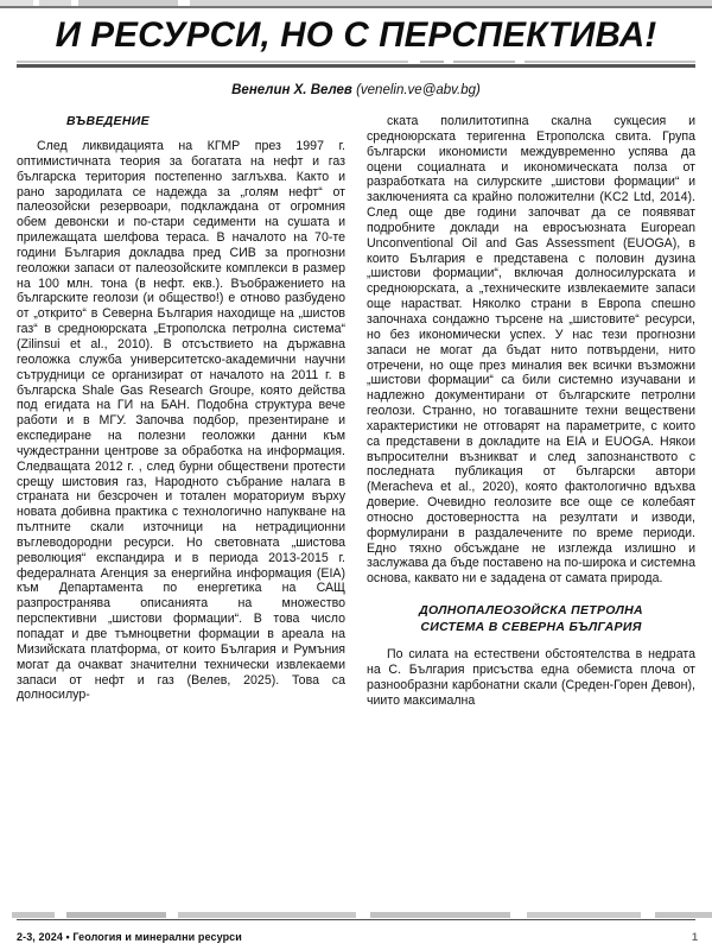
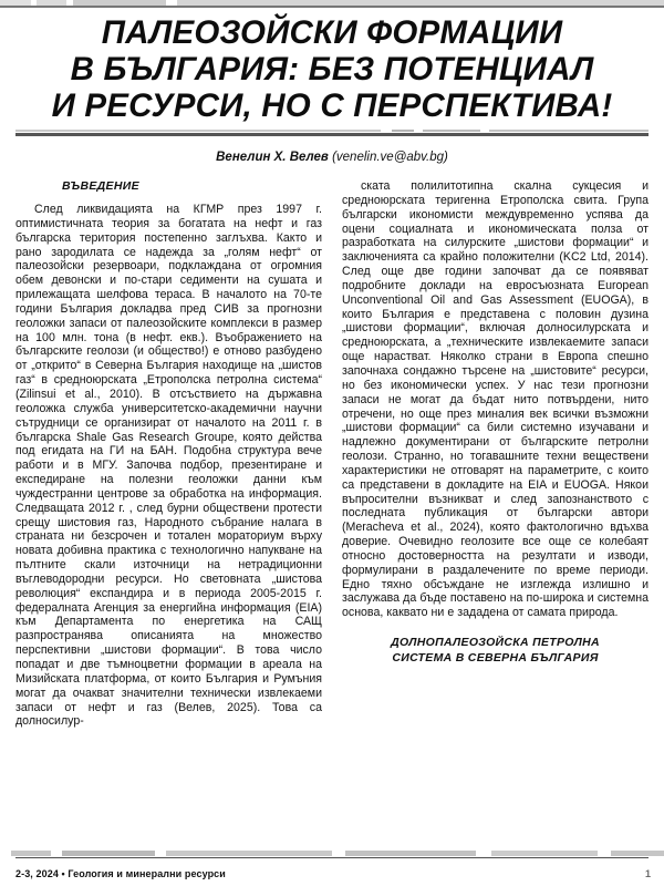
+ ПАЛЕОЗОЙСКИ ФОРМАЦИИ
+ В БЪЛГАРИЯ: БЕЗ ПОТЕНЦИАЛ
  И РЕСУРСИ, НО С ПЕРСПЕКТИВА!
  Венелин Х. Велев (venelin.ve@abv.bg)
  ВЪВЕДЕНИЕ
- След ликвидацията на КГМР през 1997 г. оптимистичната теория за богатата на нефт и газ българска територия постепенно заглъхва. Както и рано зародилата се надежда за „голям нефт“ от палеозойски резервоари, подклаждана от огромния обем девонски и по-стари седименти на сушата и прилежащата шелфова тераса. В началото на 70-те години България докладва пред СИВ за прогнозни геоложки запаси от палеозойските комплекси в размер на 100 млн. тона (в нефт. екв.). Въображението на българските геолози (и общество!) е отново разбудено от „открито“ в Северна България находище на „шистов газ“ в средноюрската „Етрополска петролна система“ (Zilinsui et al., 2010). В отсъствието на държавна геоложка служба университетско-академични научни сътрудници се организират от началото на 2011 г. в българска Shale Gas Research Groupe, която действа под егидата на ГИ на БАН. Подобна структура вече работи и в МГУ. Започва подбор, презентиране и експедиране на полезни геоложки данни към чуждестранни центрове за обработка на информация. Следващата 2012 г. , след бурни обществени протести срещу шистовия газ, Народното събрание налага в страната ни безсрочен и тотален мораториум върху новата добивна практика с технологично напукване на пълтните скали източници на нетрадиционни въглеводородни ресурси. Но световната „шистова революция“ експандира и в периода 2013-2015 г. федералната Агенция за енергийна информация (EIA) към Департамента по енергетика на САЩ разпространява описанията на множество перспективни „шистови формации“. В това число попадат и две тъмноцветни формации в ареала на Мизийската платформа, от които България и Румъния могат да очакват значителни технически извлекаеми запаси от нефт и газ (Велев, 2025). Това са долносилур-
+ След ликвидацията на КГМР през 1997 г. оптимистичната теория за богатата на нефт и газ българска територия постепенно заглъхва. Както и рано зародилата се надежда за „голям нефт“ от палеозойски резервоари, подклаждана от огромния обем девонски и по-стари седименти на сушата и прилежащата шелфова тераса. В началото на 70-те години България докладва пред СИВ за прогнозни геоложки запаси от палеозойските комплекси в размер на 100 млн. тона (в нефт. екв.). Въображението на българските геолози (и общество!) е отново разбудено от „открито“ в Северна България находище на „шистов газ“ в средноюрската „Етрополска петролна система“ (Zilinsui et al., 2010). В отсъствието на държавна геоложка служба университетско-академични научни сътрудници се организират от началото на 2011 г. в българска Shale Gas Research Groupe, която действа под егидата на ГИ на БАН. Подобна структура вече работи и в МГУ. Започва подбор, презентиране и експедиране на полезни геоложки данни към чуждестранни центрове за обработка на информация. Следващата 2012 г. , след бурни обществени протести срещу шистовия газ, Народното събрание налага в страната ни безсрочен и тотален мораториум върху новата добивна практика с технологично напукване на пълтните скали източници на нетрадиционни въглеводородни ресурси. Но световната „шистова революция“ експандира и в периода 2005-2015 г. федералната Агенция за енергийна информация (EIA) към Департамента по енергетика на САЩ разпространява описанията на множество перспективни „шистови формации“. В това число попадат и две тъмноцветни формации в ареала на Мизийската платформа, от които България и Румъния могат да очакват значителни технически извлекаеми запаси от нефт и газ (Велев, 2025). Това са долносилур-
- ската полилитотипна скална сукцесия и средноюрската теригенна Етрополска свита. Група български икономисти междувременно успява да оцени социалната и икономическата полза от разработката на силурските „шистови формации“ и заключенията са крайно положителни (KC2 Ltd, 2014). След още две години започват да се появяват подробните доклади на евросъюзната European Unconventional Oil and Gas Assessment (EUOGA), в които България е представена с половин дузина „шистови формации“, включая долносилурската и средноюрската, а „техническите извлекаемите запаси още нарастват. Няколко страни в Европа спешно започнаха сондажно търсене на „шистовите“ ресурси, но без икономически успех. У нас тези прогнозни запаси не могат да бъдат нито потвърдени, нито отречени, но още през миналия век всички възможни „шистови формации“ са били системно изучавани и надлежно документирани от българските петролни геолози. Странно, но тогавашните техни веществени характеристики не отговарят на параметрите, с които са представени в докладите на EIA и EUOGA. Някои въпросителни възникват и след запознанството с последната публикация от български автори (Meracheva et al., 2020), която фактологично вдъхва доверие. Очевидно геолозите все още се колебаят относно достоверността на резултати и изводи, формулирани в раздалечените по време периоди. Едно тяхно обсъждане не изглежда излишно и заслужава да бъде поставено на по-широка и системна основа, каквато ни е зададена от самата природа.
+ ската полилитотипна скална сукцесия и средноюрската теригенна Етрополска свита. Група български икономисти междувременно успява да оцени социалната и икономическата полза от разработката на силурските „шистови формации“ и заключенията са крайно положителни (KC2 Ltd, 2014). След още две години започват да се появяват подробните доклади на евросъюзната European Unconventional Oil and Gas Assessment (EUOGA), в които България е представена с половин дузина „шистови формации“, включая долносилурската и средноюрската, а „техническите извлекаемите запаси още нарастват. Няколко страни в Европа спешно започнаха сондажно търсене на „шистовите“ ресурси, но без икономически успех. У нас тези прогнозни запаси не могат да бъдат нито потвърдени, нито отречени, но още през миналия век всички възможни „шистови формации“ са били системно изучавани и надлежно документирани от българските петролни геолози. Странно, но тогавашните техни веществени характеристики не отговарят на параметрите, с които са представени в докладите на EIA и EUOGA. Някои въпросителни възникват и след запознанството с последната публикация от български автори (Meracheva et al., 2024), която фактологично вдъхва доверие. Очевидно геолозите все още се колебаят относно достоверността на резултати и изводи, формулирани в раздалечените по време периоди. Едно тяхно обсъждане не изглежда излишно и заслужава да бъде поставено на по-широка и системна основа, каквато ни е зададена от самата природа.
  ДОЛНОПАЛЕОЗОЙСКА ПЕТРОЛНА
  СИСТЕМА В СЕВЕРНА БЪЛГАРИЯ
- По силата на естествени обстоятелства в недрата на С. България присъства една обемиста плоча от разнообразни карбонатни скали (Среден-Горен Девон), чиито максимална
  2-3, 2024 • Геология и минерални ресурси
  1
